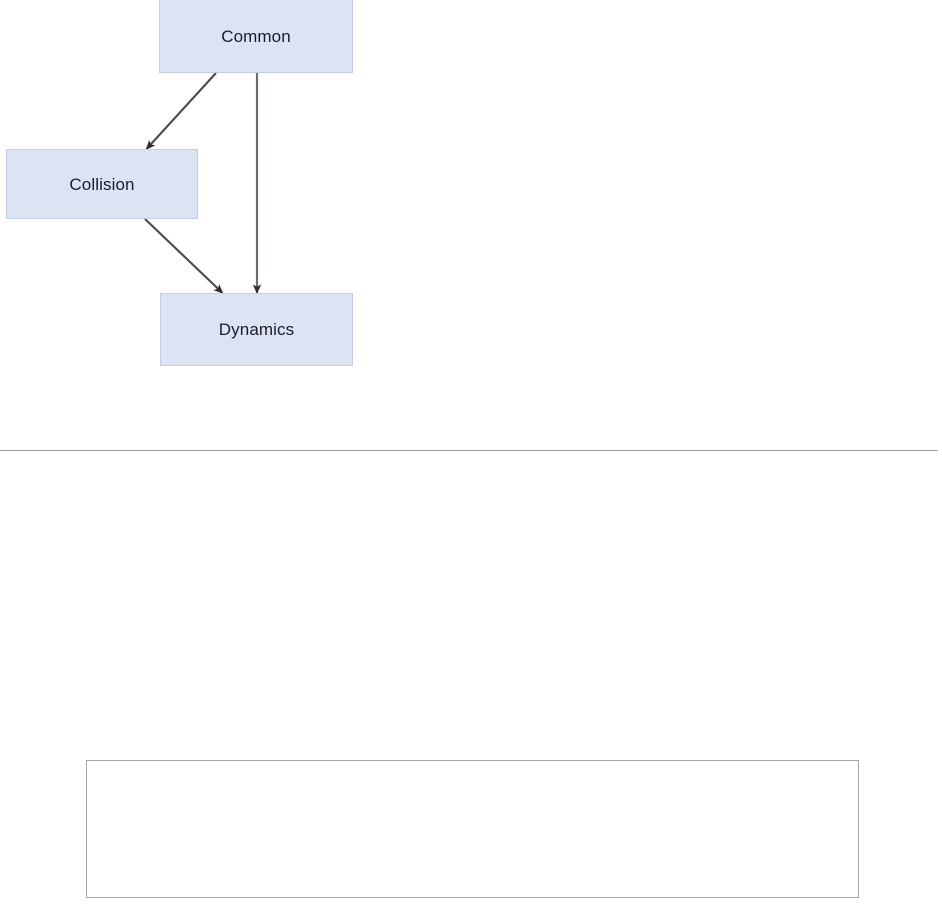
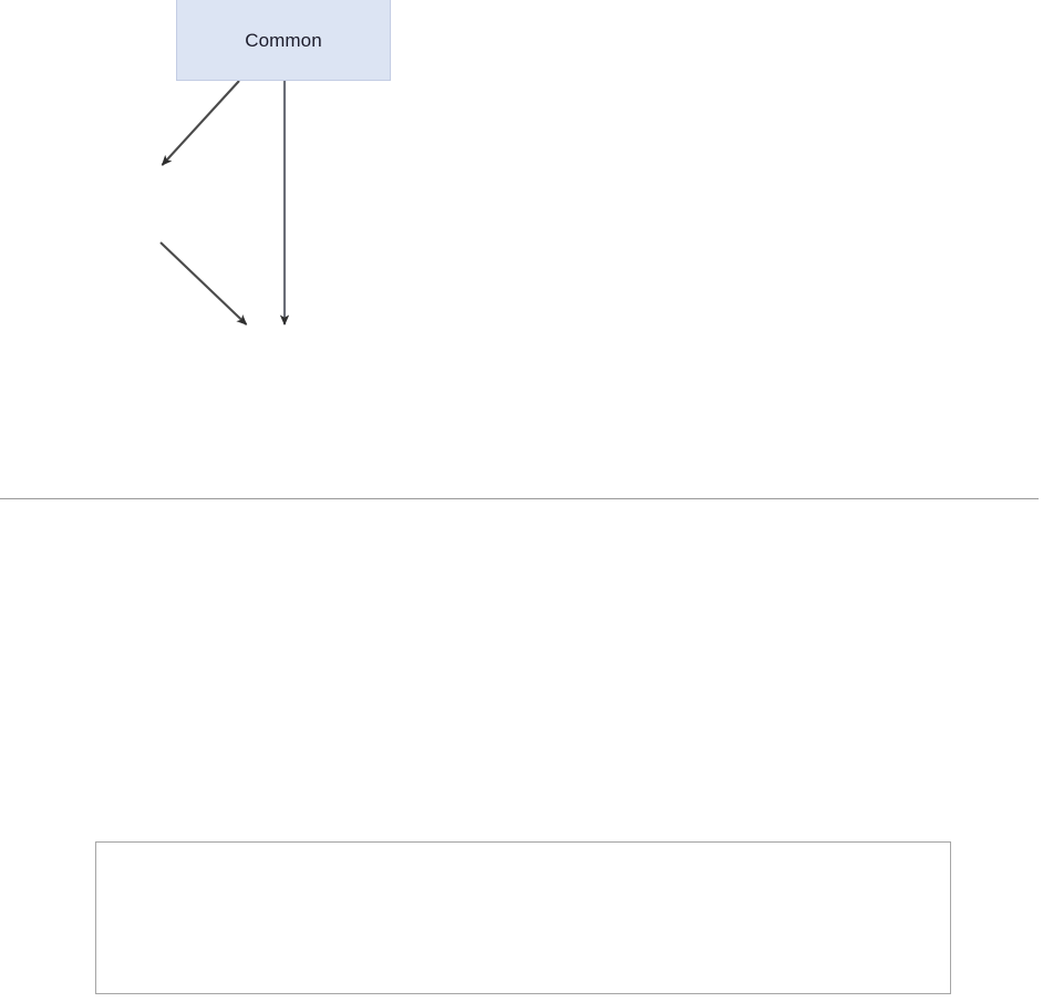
  Common
- Collision
- Dynamics
